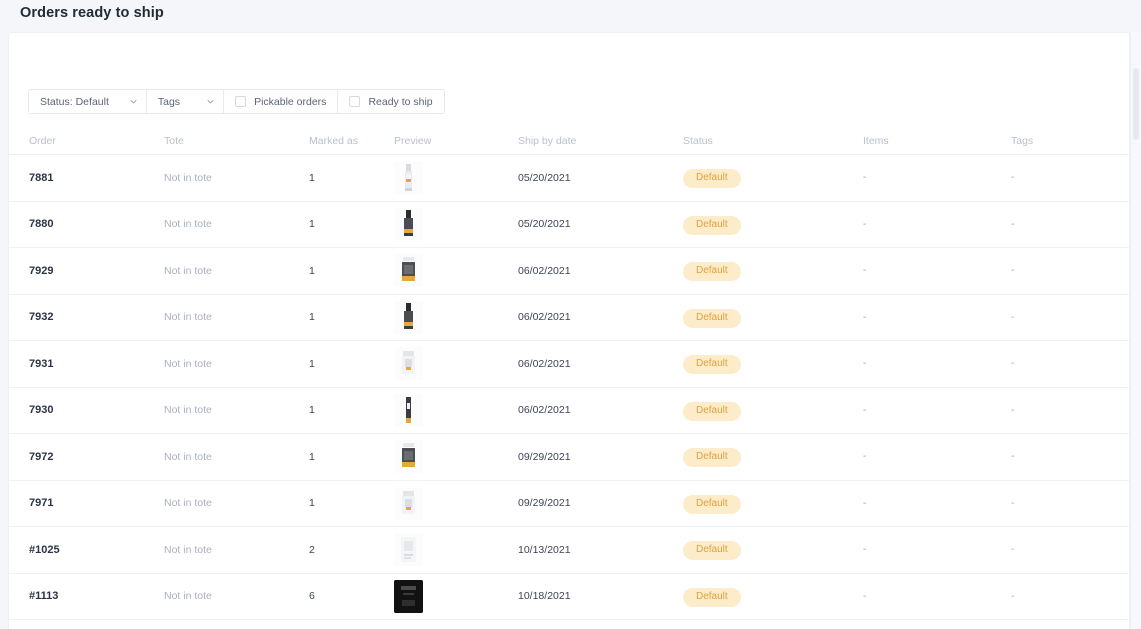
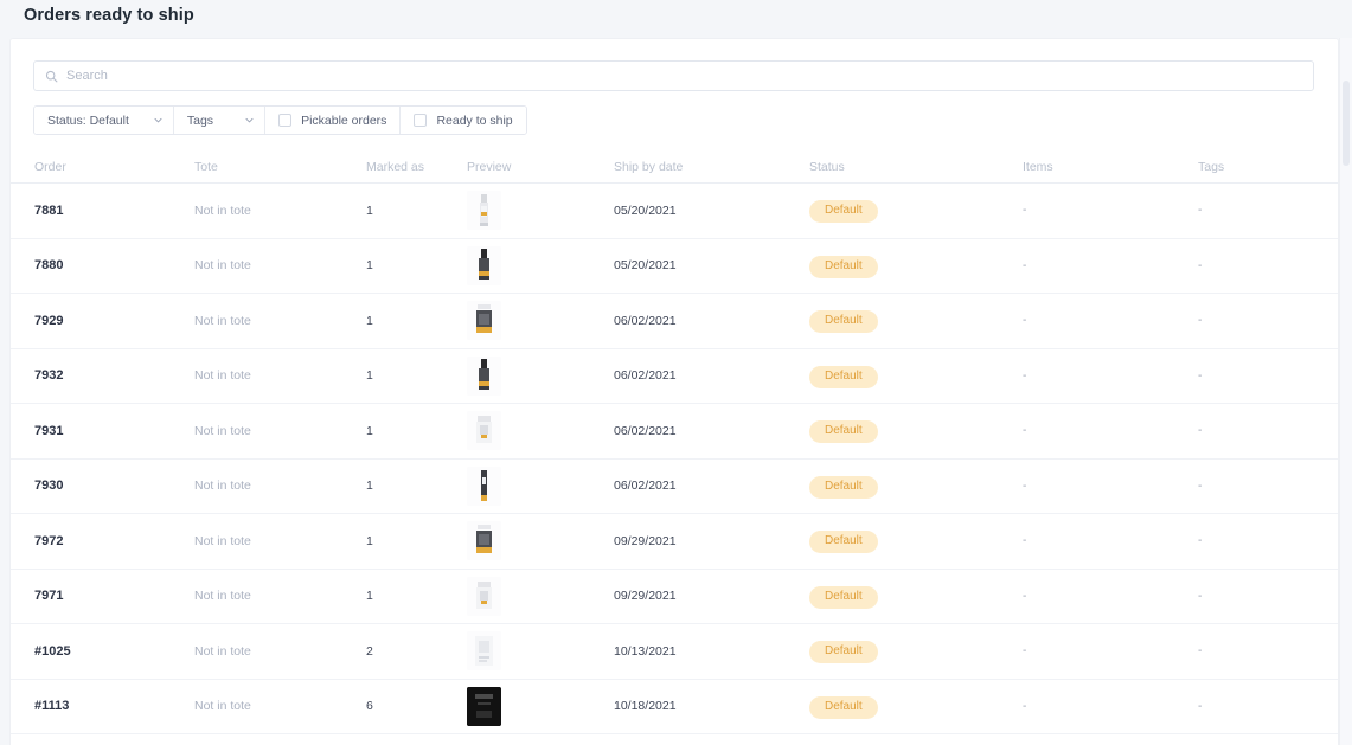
  Orders ready to ship
+ Search
  Status: Default
  Tags
  Pickable orders
  Ready to ship
  Order
  Tote
  Marked as
  Preview
  Ship by date
  Status
  Items
  Tags
  7881
  Not in tote
  1
  05/20/2021
  Default
  -
  -
  7880
  Not in tote
  1
  05/20/2021
  Default
  -
  -
  7929
  Not in tote
  1
  06/02/2021
  Default
  -
  -
  7932
  Not in tote
  1
  06/02/2021
  Default
  -
  -
  7931
  Not in tote
  1
  06/02/2021
  Default
  -
  -
  7930
  Not in tote
  1
  06/02/2021
  Default
  -
  -
  7972
  Not in tote
  1
  09/29/2021
  Default
  -
  -
  7971
  Not in tote
  1
  09/29/2021
  Default
  -
  -
  #1025
  Not in tote
  2
  10/13/2021
  Default
  -
  -
  #1113
  Not in tote
  6
  10/18/2021
  Default
  -
  -
